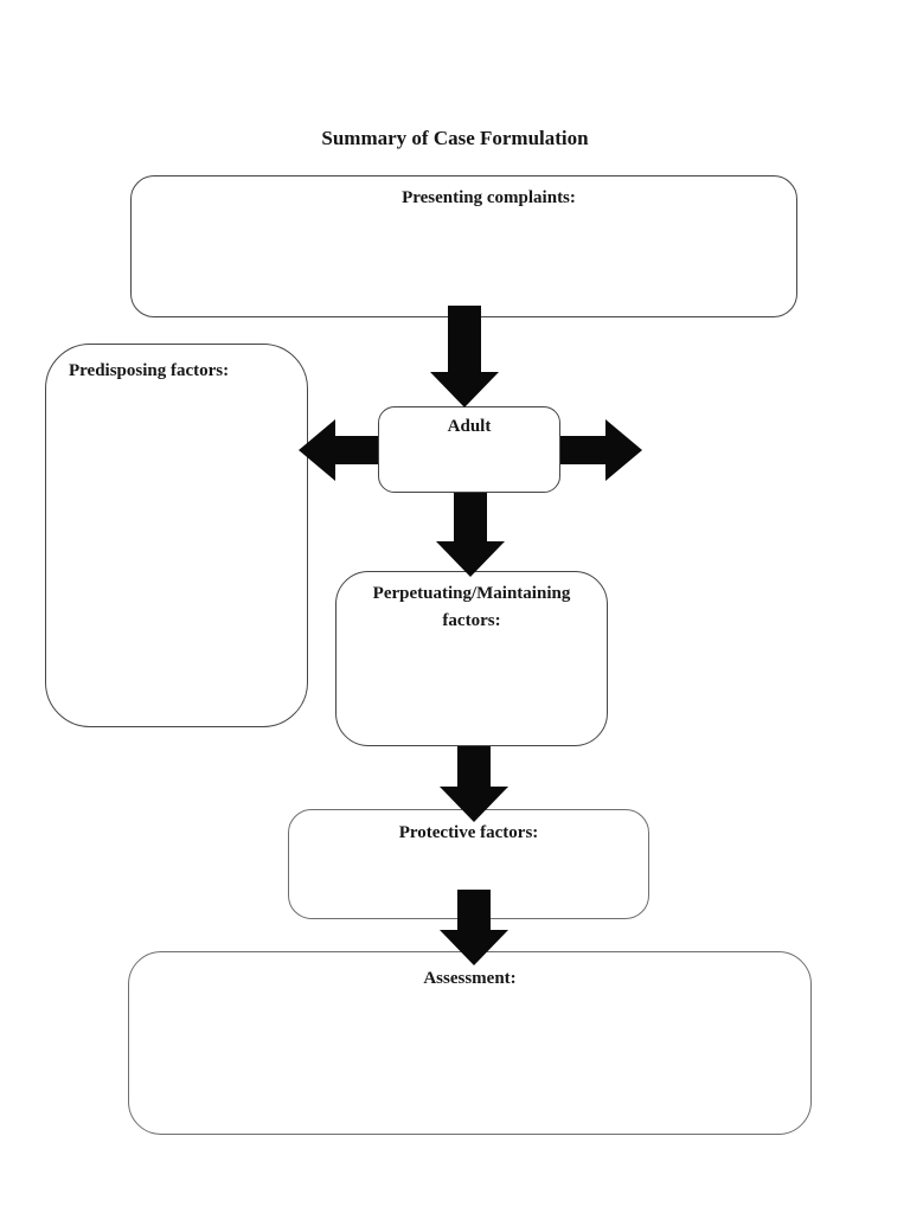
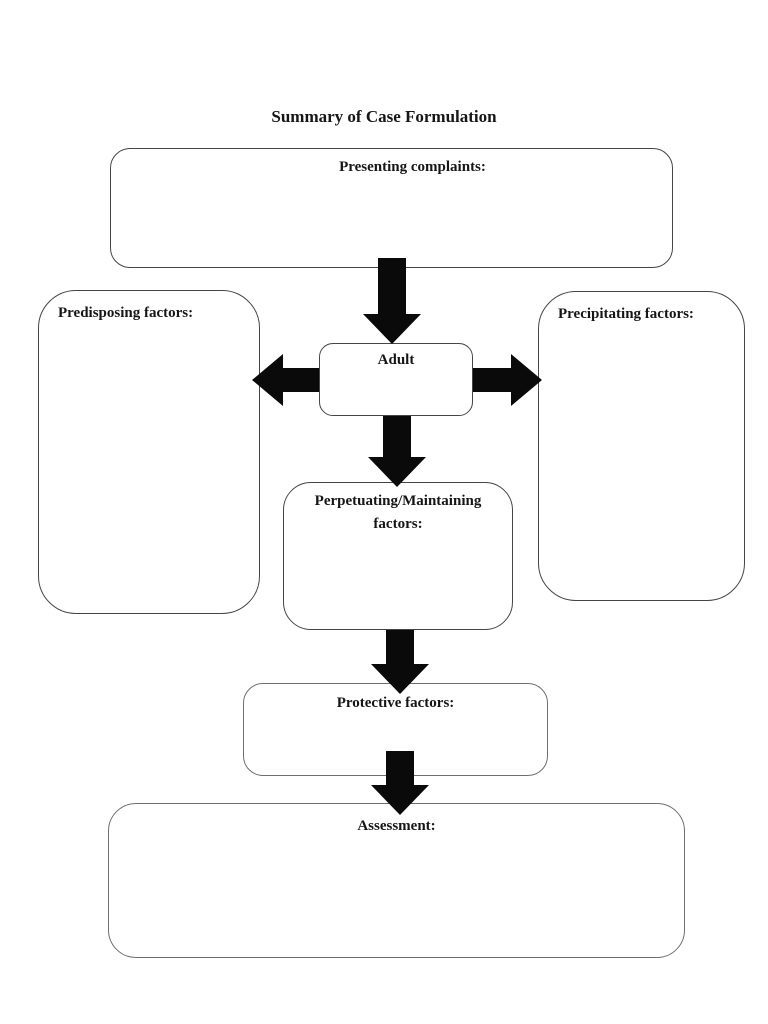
  Summary of Case Formulation
  Presenting complaints:
  Predisposing factors:
+ Precipitating factors:
  Adult
  Perpetuating/Maintaining factors:
  Protective factors:
  Assessment:
